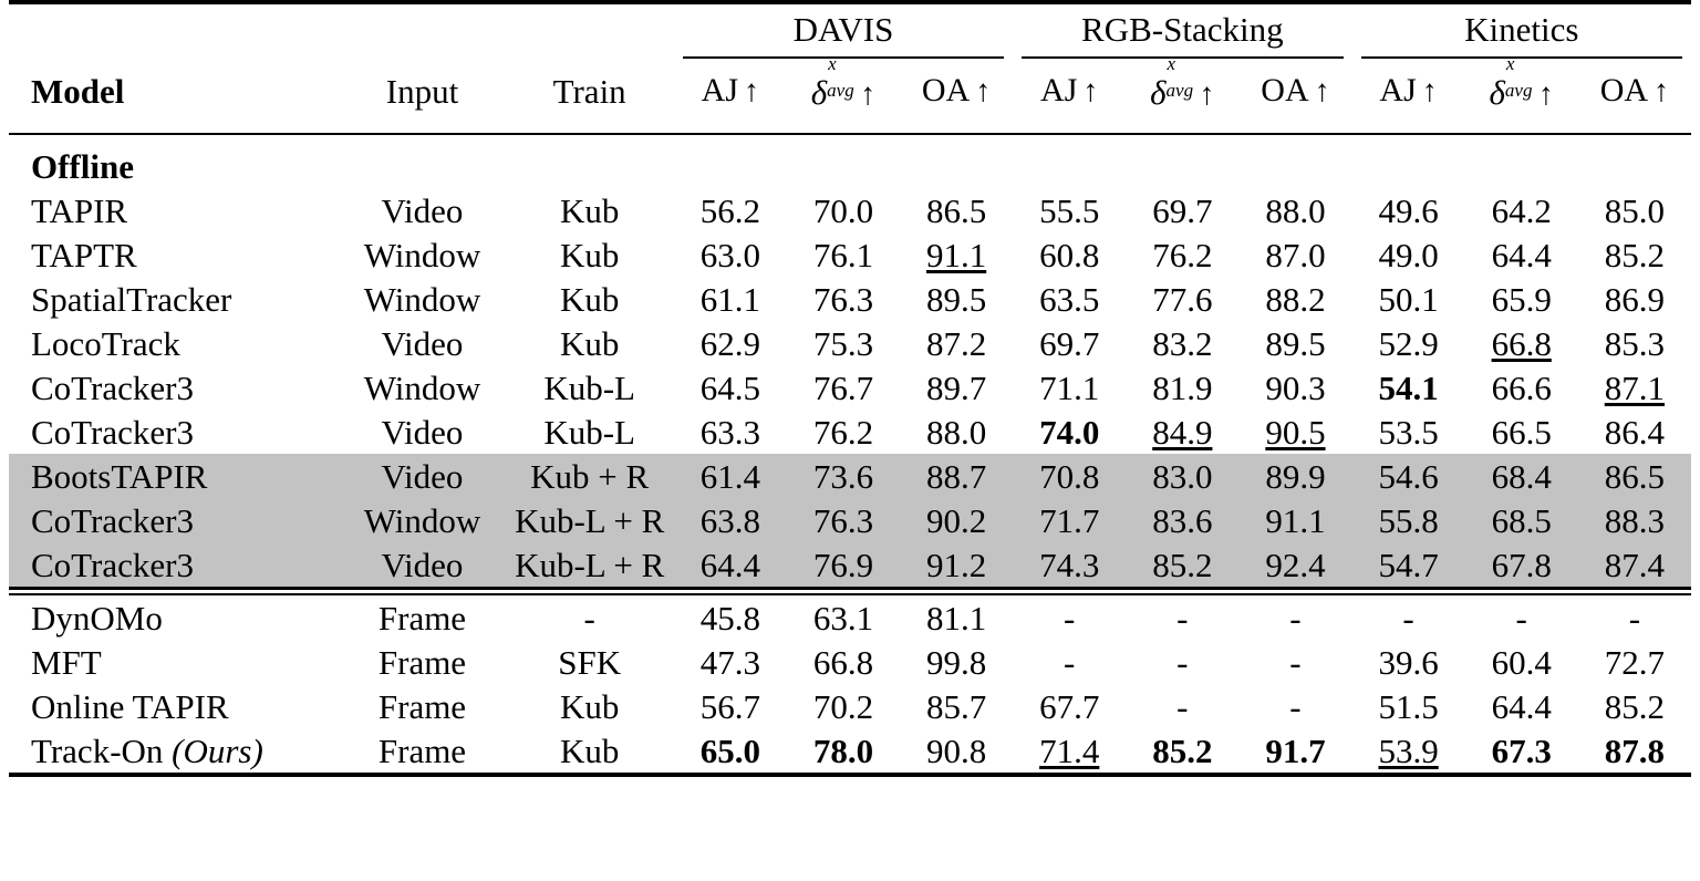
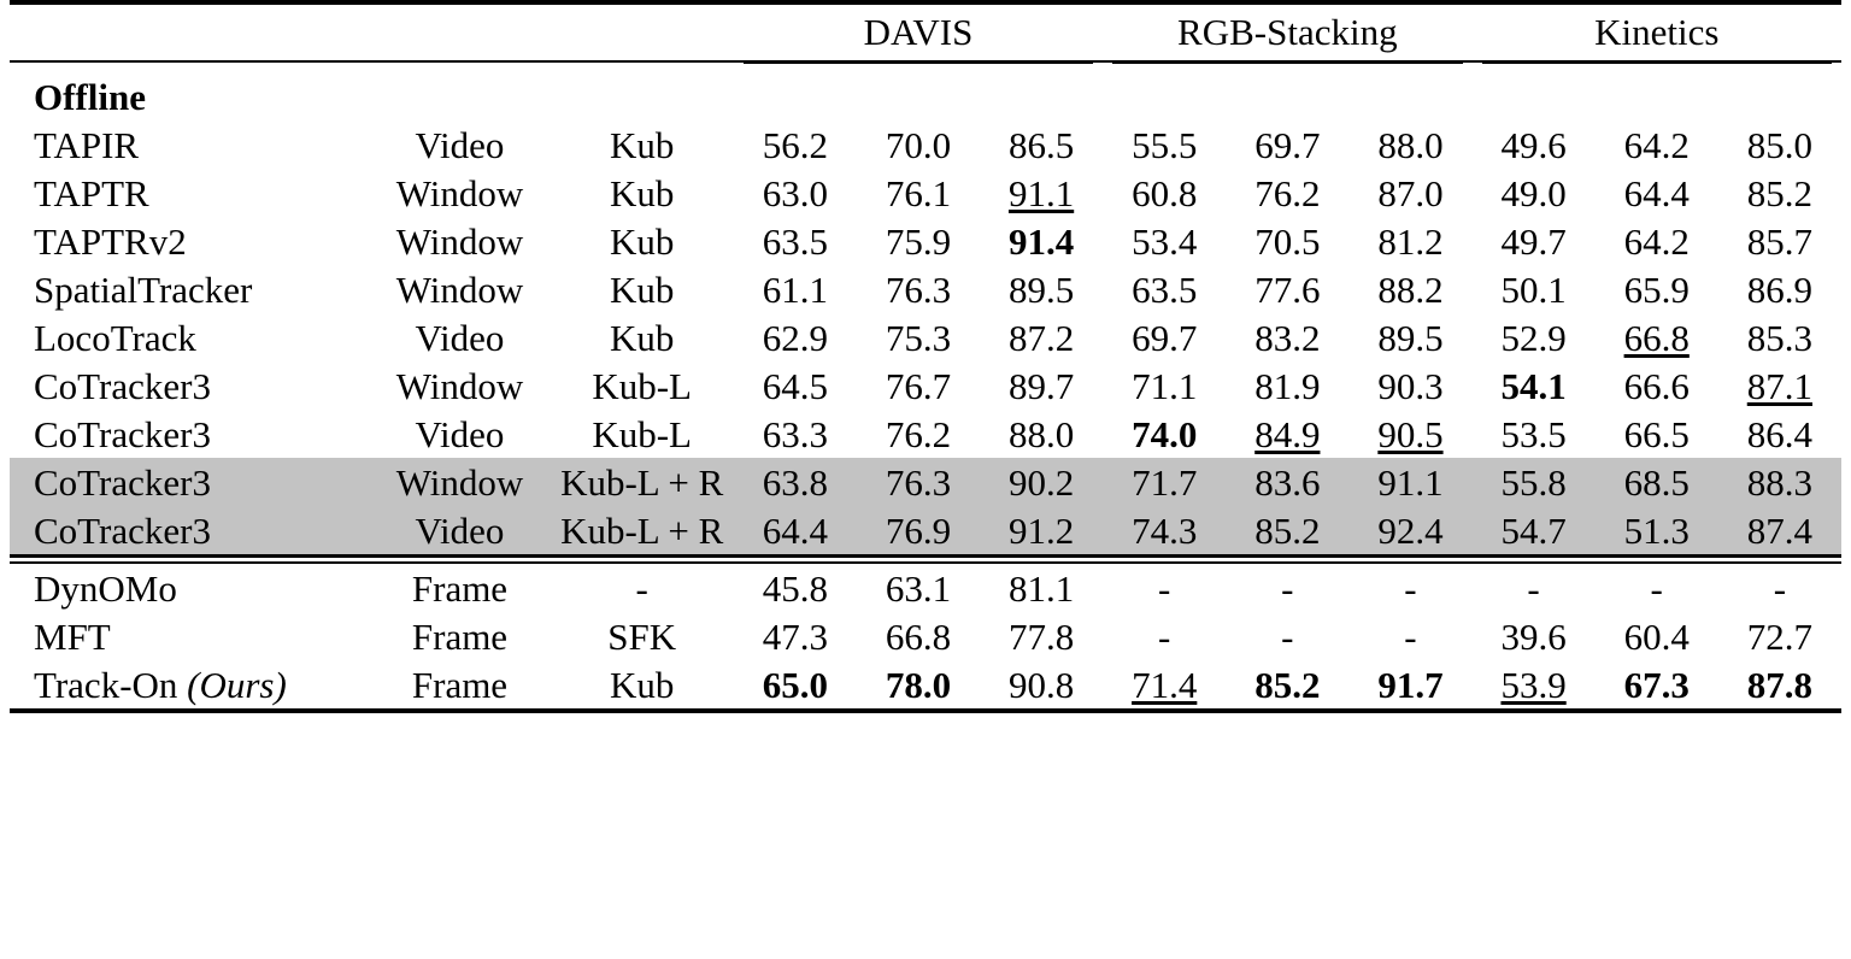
  			DAVIS	RGB-Stacking	Kinetics
- Model	Input	Train	AJ ↑	δxavg ↑	OA ↑	AJ ↑	δxavg ↑	OA ↑	AJ ↑	δxavg ↑	OA ↑
  Offline
  TAPIR	Video	Kub	56.2	70.0	86.5	55.5	69.7	88.0	49.6	64.2	85.0
  TAPTR	Window	Kub	63.0	76.1	91.1	60.8	76.2	87.0	49.0	64.4	85.2
+ TAPTRv2	Window	Kub	63.5	75.9	91.4	53.4	70.5	81.2	49.7	64.2	85.7
  SpatialTracker	Window	Kub	61.1	76.3	89.5	63.5	77.6	88.2	50.1	65.9	86.9
  LocoTrack	Video	Kub	62.9	75.3	87.2	69.7	83.2	89.5	52.9	66.8	85.3
  CoTracker3	Window	Kub-L	64.5	76.7	89.7	71.1	81.9	90.3	54.1	66.6	87.1
  CoTracker3	Video	Kub-L	63.3	76.2	88.0	74.0	84.9	90.5	53.5	66.5	86.4
- BootsTAPIR	Video	Kub + R	61.4	73.6	88.7	70.8	83.0	89.9	54.6	68.4	86.5
  CoTracker3	Window	Kub-L + R	63.8	76.3	90.2	71.7	83.6	91.1	55.8	68.5	88.3
- CoTracker3	Video	Kub-L + R	64.4	76.9	91.2	74.3	85.2	92.4	54.7	67.8	87.4
+ CoTracker3	Video	Kub-L + R	64.4	76.9	91.2	74.3	85.2	92.4	54.7	51.3	87.4
  DynOMo	Frame	-	45.8	63.1	81.1	-	-	-	-	-	-
- MFT	Frame	SFK	47.3	66.8	99.8	-	-	-	39.6	60.4	72.7
+ MFT	Frame	SFK	47.3	66.8	77.8	-	-	-	39.6	60.4	72.7
- Online TAPIR	Frame	Kub	56.7	70.2	85.7	67.7	-	-	51.5	64.4	85.2
  Track-On (Ours)	Frame	Kub	65.0	78.0	90.8	71.4	85.2	91.7	53.9	67.3	87.8
